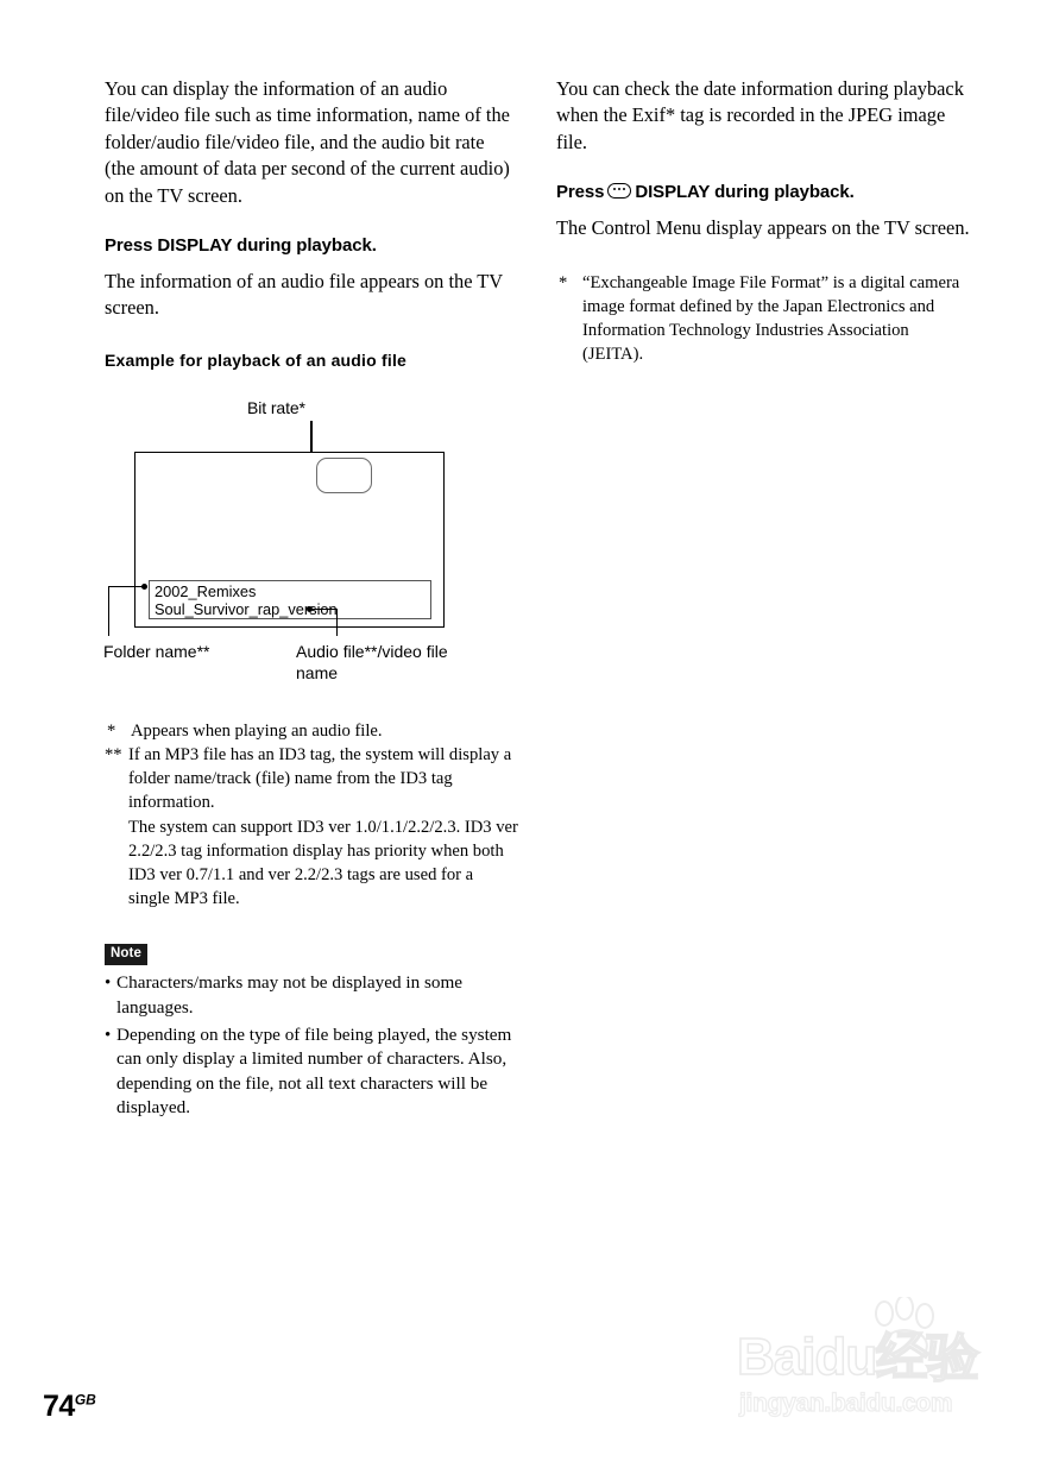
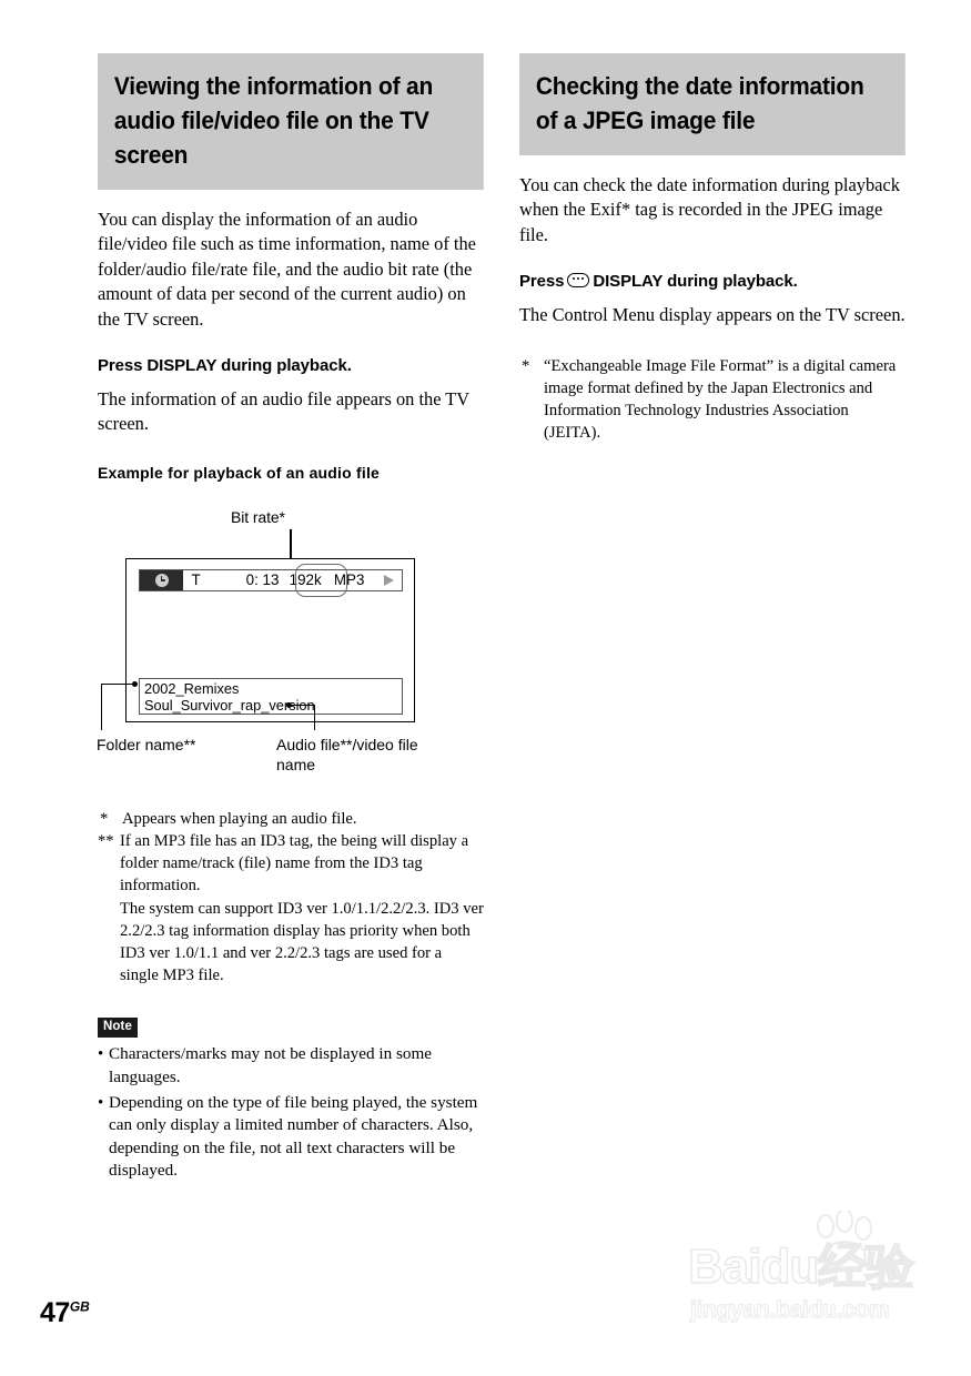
+ Viewing the information of an audio file/video file on the TV screen
- You can display the information of an audio file/video file such as time information, name of the folder/audio file/video file, and the audio bit rate (the amount of data per second of the current audio) on the TV screen.
+ You can display the information of an audio file/video file such as time information, name of the folder/audio file/rate file, and the audio bit rate (the amount of data per second of the current audio) on the TV screen.
  Press DISPLAY during playback.
  The information of an audio file appears on the TV screen.
  Example for playback of an audio file
  Bit rate*
+ T
+ 0: 13
+ 192k
+ MP3
  2002_Remixes
  Soul_Survivor_rap_ve
  Folder name**
  Audio file**/video file
  name
  *
  Appears when playing an audio file.
  **
- If an MP3 file has an ID3 tag, the system will display a folder name/track (file) name from the ID3 tag information.
+ If an MP3 file has an ID3 tag, the being will display a folder name/track (file) name from the ID3 tag information.
- The system can support ID3 ver 1.0/1.1/2.2/2.3. ID3 ver 2.2/2.3 tag information display has priority when both ID3 ver 0.7/1.1 and ver 2.2/2.3 tags are used for a single MP3 file.
+ The system can support ID3 ver 1.0/1.1/2.2/2.3. ID3 ver 2.2/2.3 tag information display has priority when both ID3 ver 1.0/1.1 and ver 2.2/2.3 tags are used for a single MP3 file.
  Note
  •
  Characters/marks may not be displayed in some languages.
  •
  Depending on the type of file being played, the system can only display a limited number of characters. Also, depending on the file, not all text characters will be displayed.
+ Checking the date information of a JPEG image file
  You can check the date information during playback when the Exif* tag is recorded in the JPEG image file.
  Press DISPLAY during playback.
  The Control Menu display appears on the TV screen.
  *
  “Exchangeable Image File Format” is a digital camera image format defined by the Japan Electronics and Information Technology Industries Association (JEITA).
- 74GB
+ 47GB
